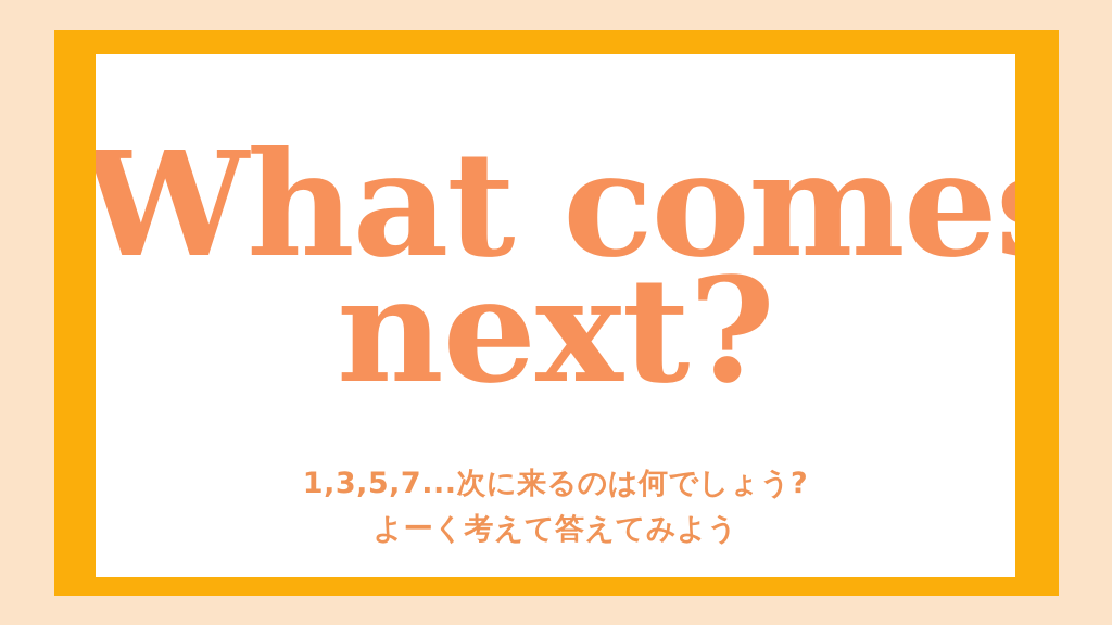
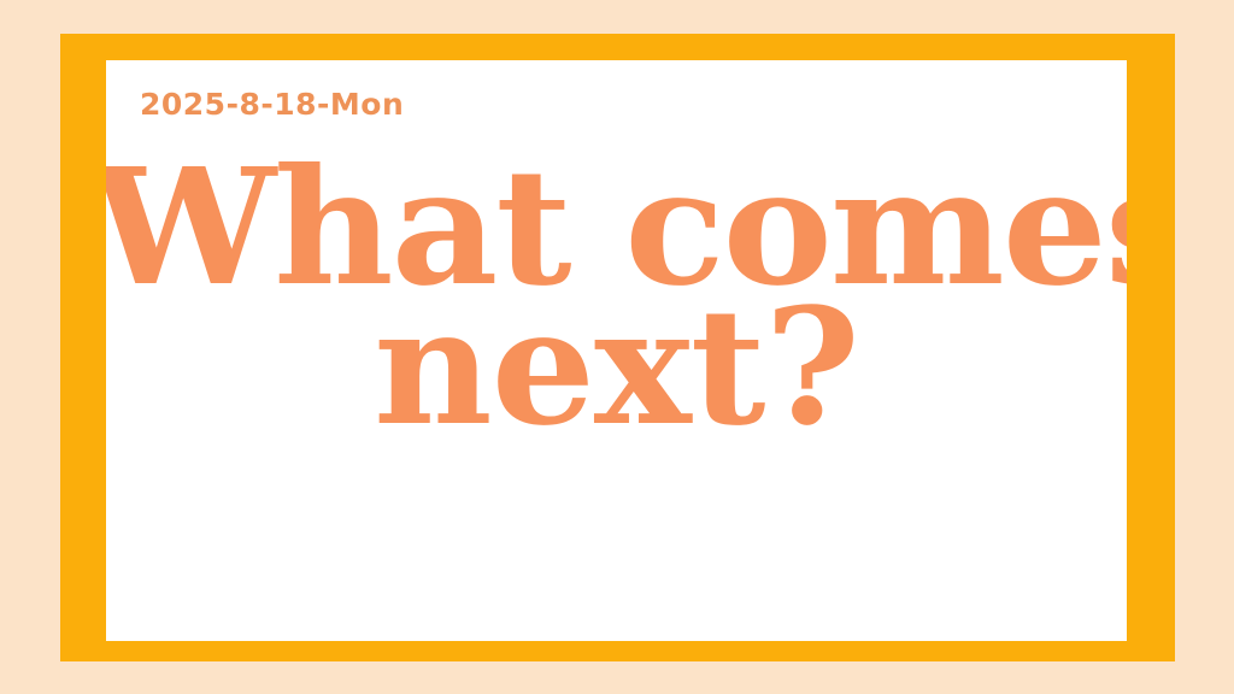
+ 2025-8-18-Mon
  What come
  next?
- 1,3,5,7...次に来るのは何でしょう?
- よーく考えて答えてみよう
